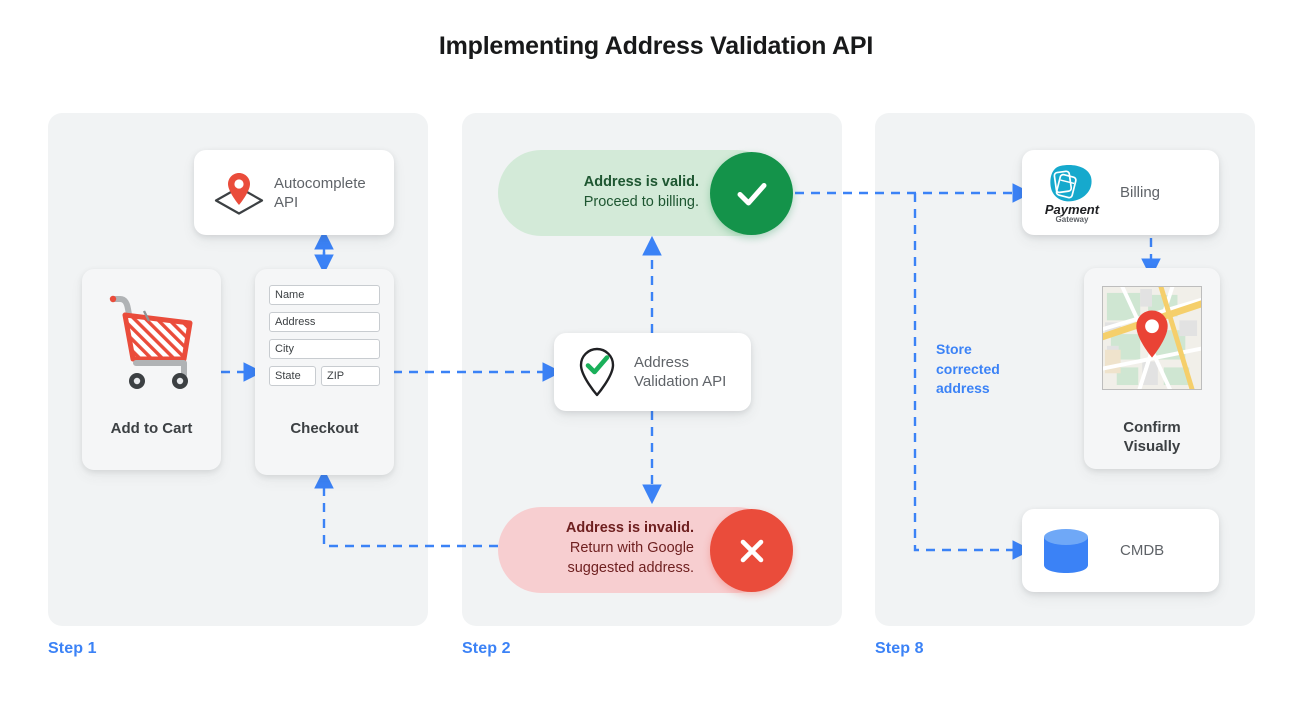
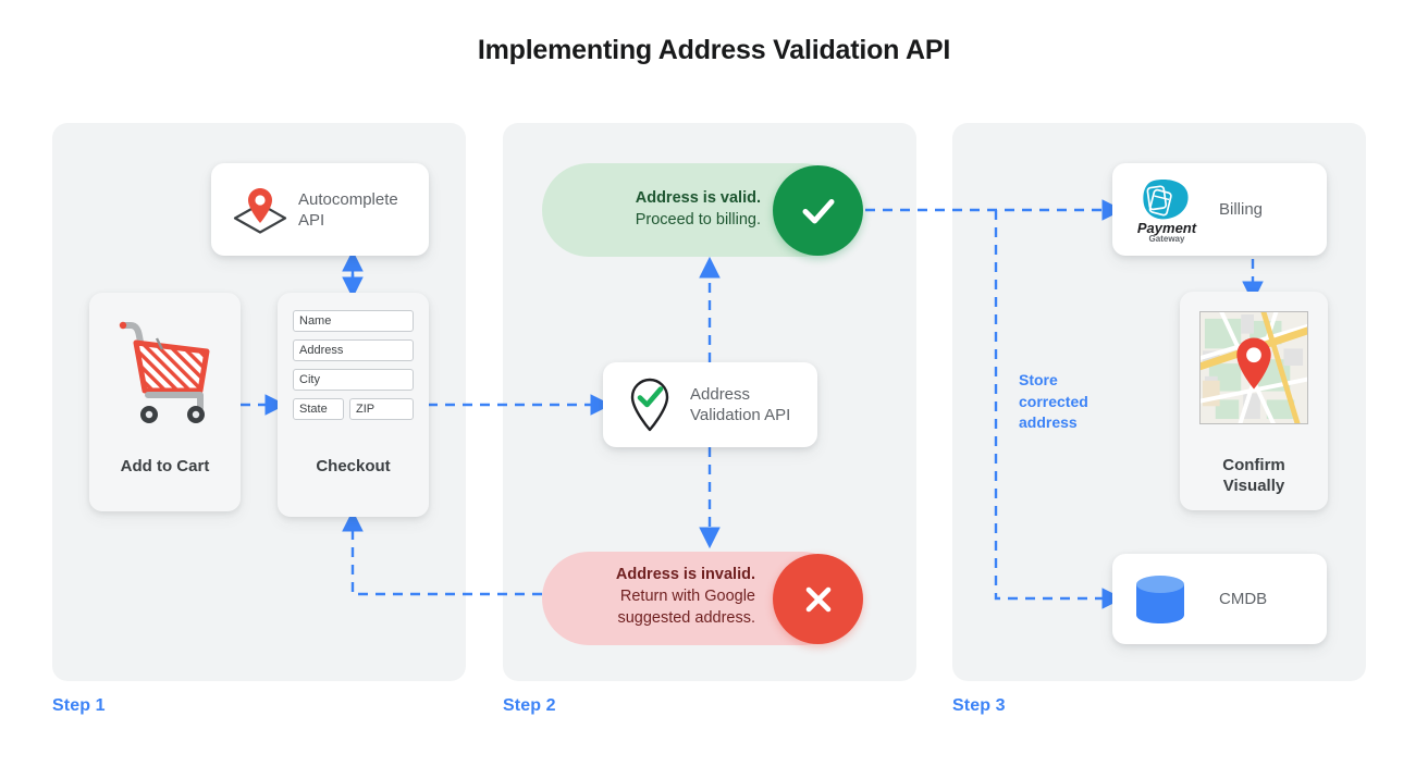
  Implementing Address Validation API
  Step 1
  Step 2
- Step 8
+ Step 3
  Autocomplete
  API
  Add to Cart
  Name
  Address
  City
  State
  ZIP
  Checkout
  Address is valid.
  Proceed to billing.
  Address
  Validation API
  Address is invalid.
  Return with Google
  suggested address.
  Payment
  Gateway
  Billing
  Confirm
  Visually
  CMDB
  Store
  corrected
  address
